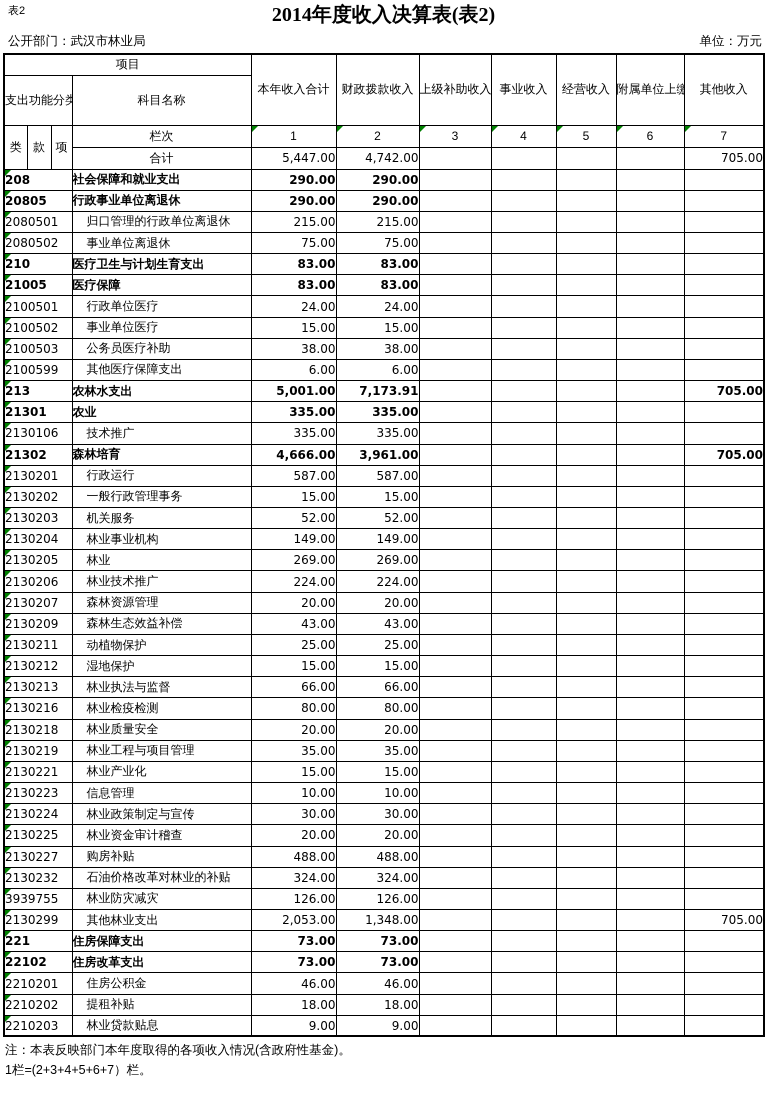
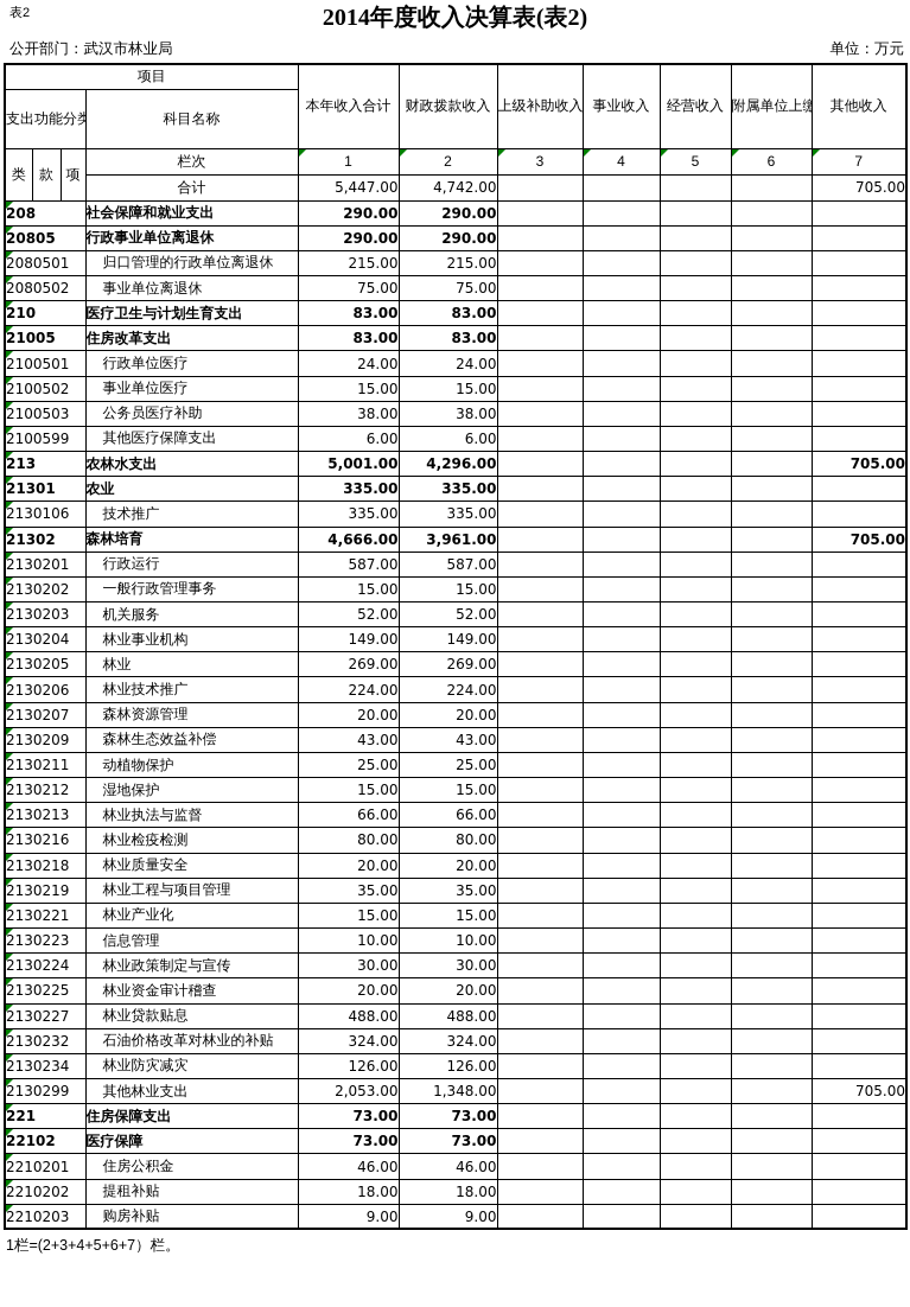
  表2
  2014年度收入决算表(表2)
  公开部门：武汉市林业局
  单位：万元
  项目	本年收入合计	财政拨款收入	上级补助收入	事业收入	经营收入	附属单位上缴	其他收入
  支出功能分类	科目名称
  类	款	项	栏次	1	2	3	4	5	6	7
  合计	5,447.00	4,742.00					705.00
  208	社会保障和就业支出	290.00	290.00
  20805	行政事业单位离退休	290.00	290.00
  2080501	归口管理的行政单位离退休	215.00	215.00
  2080502	事业单位离退休	75.00	75.00
  210	医疗卫生与计划生育支出	83.00	83.00
- 21005	医疗保障	83.00	83.00
+ 21005	住房改革支出	83.00	83.00
  2100501	行政单位医疗	24.00	24.00
  2100502	事业单位医疗	15.00	15.00
  2100503	公务员医疗补助	38.00	38.00
  2100599	其他医疗保障支出	6.00	6.00
- 213	农林水支出	5,001.00	7,173.91					705.00
+ 213	农林水支出	5,001.00	4,296.00					705.00
  21301	农业	335.00	335.00
  2130106	技术推广	335.00	335.00
  21302	森林培育	4,666.00	3,961.00					705.00
  2130201	行政运行	587.00	587.00
  2130202	一般行政管理事务	15.00	15.00
  2130203	机关服务	52.00	52.00
  2130204	林业事业机构	149.00	149.00
  2130205	林业	269.00	269.00
  2130206	林业技术推广	224.00	224.00
  2130207	森林资源管理	20.00	20.00
  2130209	森林生态效益补偿	43.00	43.00
  2130211	动植物保护	25.00	25.00
  2130212	湿地保护	15.00	15.00
  2130213	林业执法与监督	66.00	66.00
  2130216	林业检疫检测	80.00	80.00
  2130218	林业质量安全	20.00	20.00
  2130219	林业工程与项目管理	35.00	35.00
  2130221	林业产业化	15.00	15.00
  2130223	信息管理	10.00	10.00
  2130224	林业政策制定与宣传	30.00	30.00
  2130225	林业资金审计稽查	20.00	20.00
- 2130227	购房补贴	488.00	488.00
+ 2130227	林业贷款贴息	488.00	488.00
  2130232	石油价格改革对林业的补贴	324.00	324.00
- 3939755	林业防灾减灾	126.00	126.00
+ 2130234	林业防灾减灾	126.00	126.00
  2130299	其他林业支出	2,053.00	1,348.00					705.00
  221	住房保障支出	73.00	73.00
- 22102	住房改革支出	73.00	73.00
+ 22102	医疗保障	73.00	73.00
  2210201	住房公积金	46.00	46.00
  2210202	提租补贴	18.00	18.00
- 2210203	林业贷款贴息	9.00	9.00
+ 2210203	购房补贴	9.00	9.00
- 注：本表反映部门本年度取得的各项收入情况(含政府性基金)。
  1栏=(2+3+4+5+6+7）栏。
